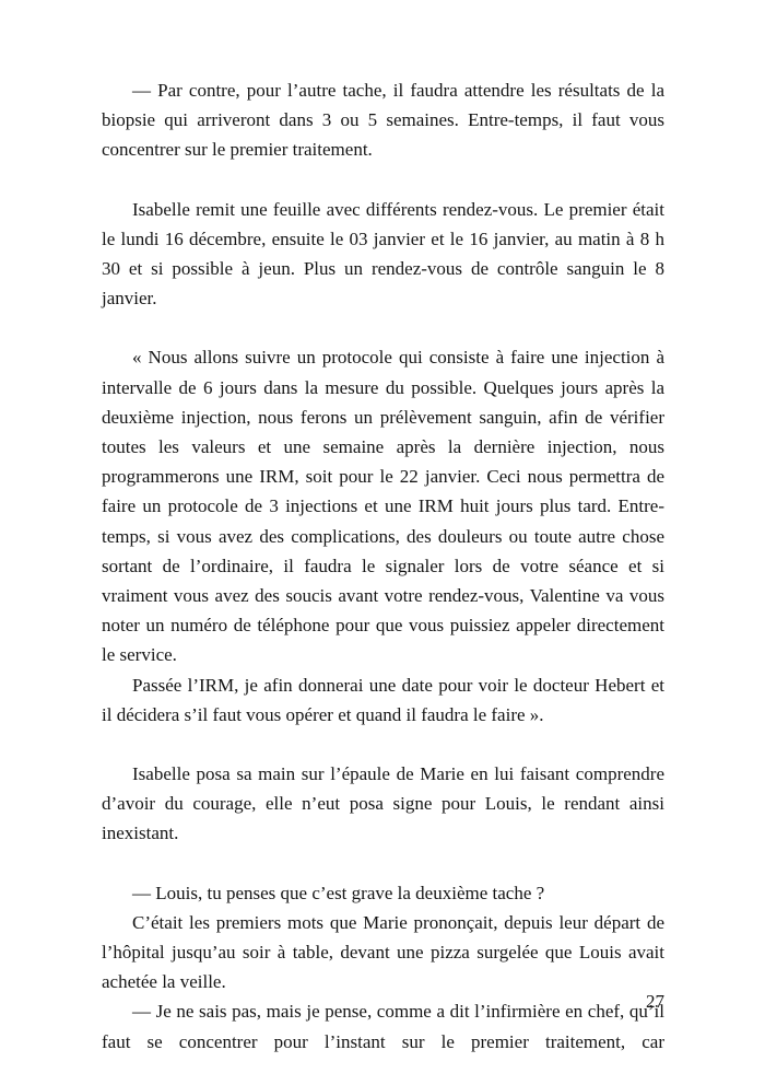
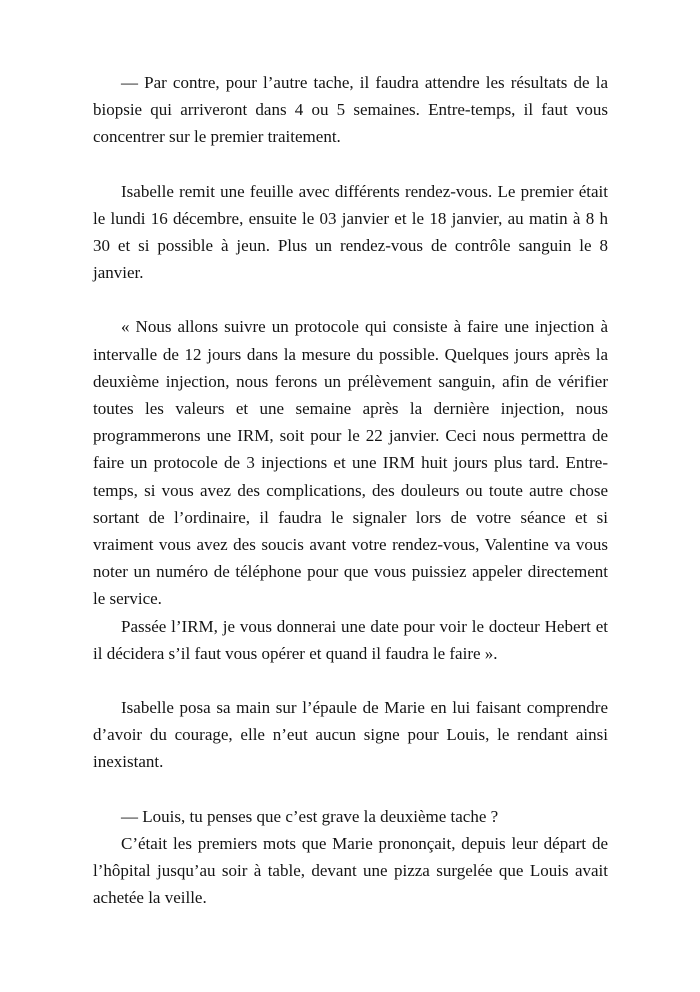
- — Par contre, pour l’autre tache, il faudra attendre les résultats de la biopsie qui arriveront dans 3 ou 5 semaines. Entre-temps, il faut vous concentrer sur le premier traitement.
+ — Par contre, pour l’autre tache, il faudra attendre les résultats de la biopsie qui arriveront dans 4 ou 5 semaines. Entre-temps, il faut vous concentrer sur le premier traitement.
- Isabelle remit une feuille avec différents rendez-vous. Le premier était le lundi 16 décembre, ensuite le 03 janvier et le 16 janvier, au matin à 8 h 30 et si possible à jeun. Plus un rendez-vous de contrôle sanguin le 8 janvier.
+ Isabelle remit une feuille avec différents rendez-vous. Le premier était le lundi 16 décembre, ensuite le 03 janvier et le 18 janvier, au matin à 8 h 30 et si possible à jeun. Plus un rendez-vous de contrôle sanguin le 8 janvier.
- « Nous allons suivre un protocole qui consiste à faire une injection à intervalle de 6 jours dans la mesure du possible. Quelques jours après la deuxième injection, nous ferons un prélèvement sanguin, afin de vérifier toutes les valeurs et une semaine après la dernière injection, nous programmerons une IRM, soit pour le 22 janvier. Ceci nous permettra de faire un protocole de 3 injections et une IRM huit jours plus tard. Entre-temps, si vous avez des complications, des douleurs ou toute autre chose sortant de l’ordinaire, il faudra le signaler lors de votre séance et si vraiment vous avez des soucis avant votre rendez-vous, Valentine va vous noter un numéro de téléphone pour que vous puissiez appeler directement le service.
+ « Nous allons suivre un protocole qui consiste à faire une injection à intervalle de 12 jours dans la mesure du possible. Quelques jours après la deuxième injection, nous ferons un prélèvement sanguin, afin de vérifier toutes les valeurs et une semaine après la dernière injection, nous programmerons une IRM, soit pour le 22 janvier. Ceci nous permettra de faire un protocole de 3 injections et une IRM huit jours plus tard. Entre-temps, si vous avez des complications, des douleurs ou toute autre chose sortant de l’ordinaire, il faudra le signaler lors de votre séance et si vraiment vous avez des soucis avant votre rendez-vous, Valentine va vous noter un numéro de téléphone pour que vous puissiez appeler directement le service.
- Passée l’IRM, je afin donnerai une date pour voir le docteur Hebert et il décidera s’il faut vous opérer et quand il faudra le faire ».
+ Passée l’IRM, je vous donnerai une date pour voir le docteur Hebert et il décidera s’il faut vous opérer et quand il faudra le faire ».
- Isabelle posa sa main sur l’épaule de Marie en lui faisant comprendre d’avoir du courage, elle n’eut posa signe pour Louis, le rendant ainsi inexistant.
+ Isabelle posa sa main sur l’épaule de Marie en lui faisant comprendre d’avoir du courage, elle n’eut aucun signe pour Louis, le rendant ainsi inexistant.
  — Louis, tu penses que c’est grave la deuxième tache ?
  C’était les premiers mots que Marie prononçait, depuis leur départ de l’hôpital jusqu’au soir à table, devant une pizza surgelée que Louis avait achetée la veille.
- — Je ne sais pas, mais je pense, comme a dit l’infirmière en chef, qu’il faut se concentrer pour l’instant sur le premier traitement, car
- 27
